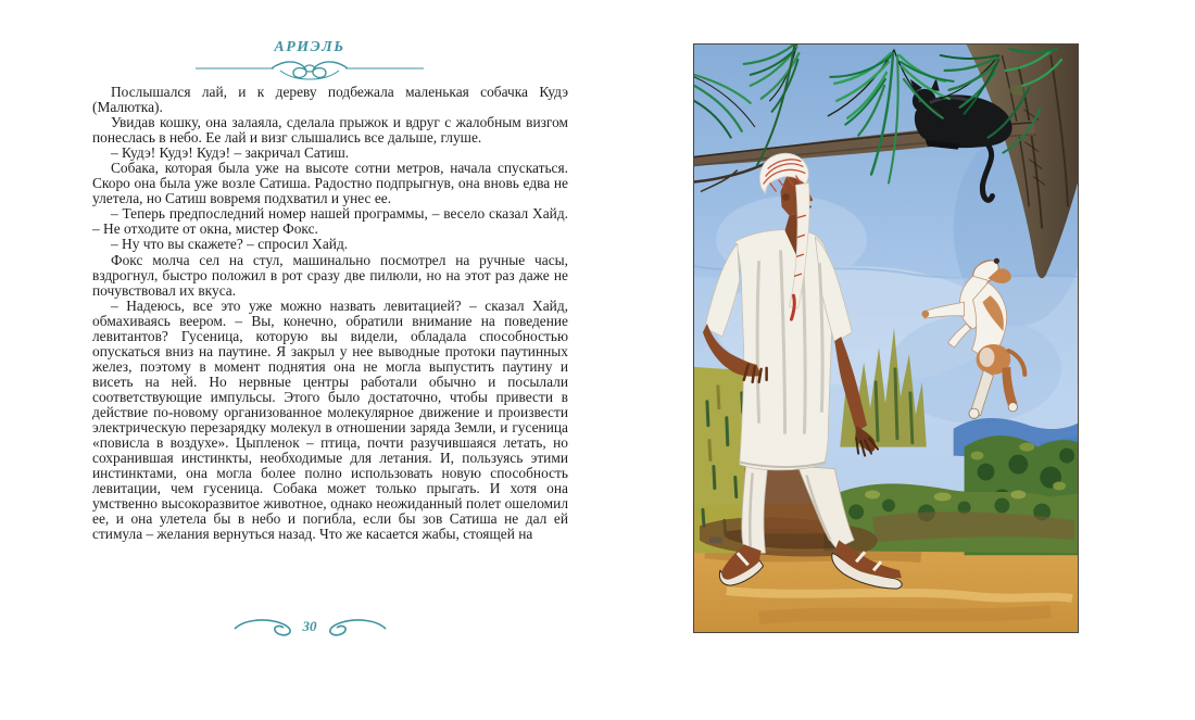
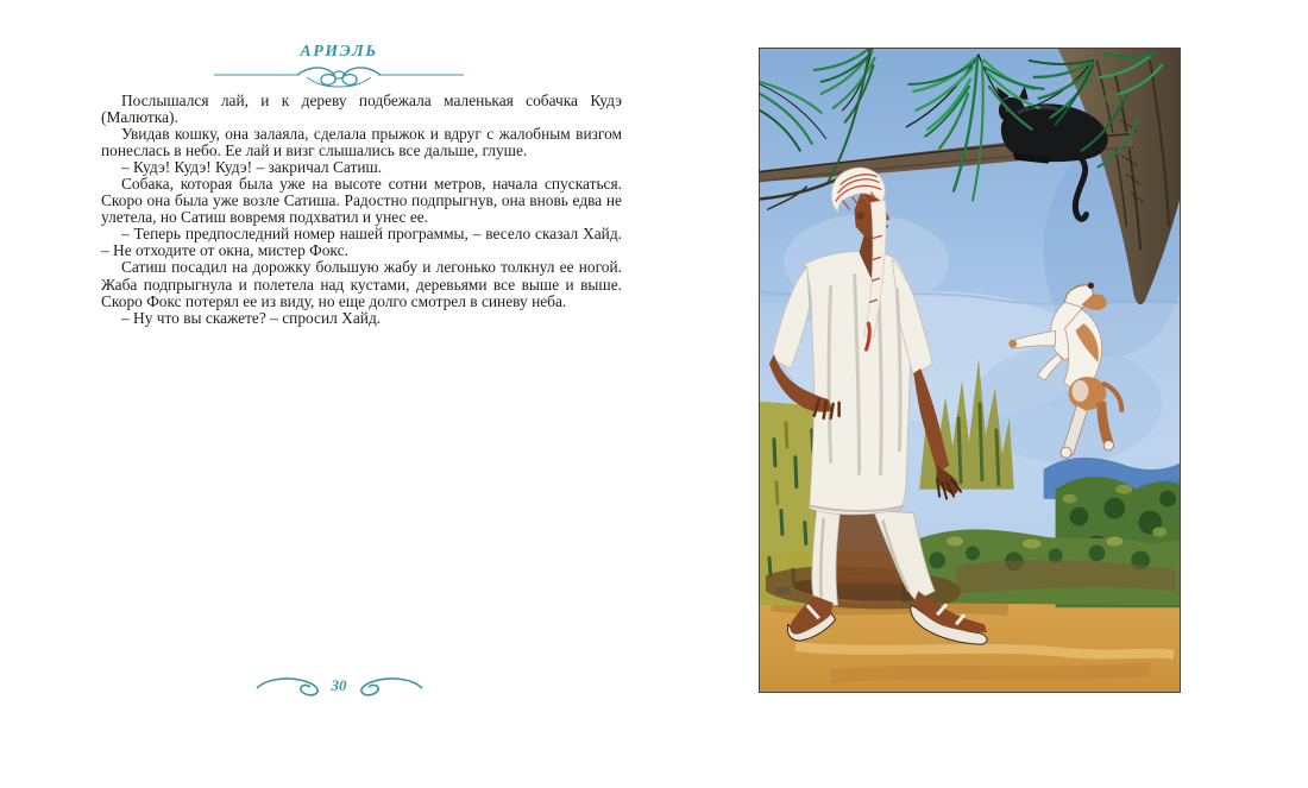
  АРИЭЛЬ
  Послышался лай, и к дереву подбежала маленькая собачка Кудэ (Малютка).
  Увидав кошку, она залаяла, сделала прыжок и вдруг с жалобным визгом понеслась в небо. Ее лай и визг слышались все дальше, глуше.
  – Кудэ! Кудэ! Кудэ! – закричал Сатиш.
  Собака, которая была уже на высоте сотни метров, начала спускаться. Скоро она была уже возле Сатиша. Радостно подпрыгнув, она вновь едва не улетела, но Сатиш вовремя подхватил и унес ее.
  – Теперь предпоследний номер нашей программы, – весело сказал Хайд. – Не отходите от окна, мистер Фокс.
+ Сатиш посадил на дорожку большую жабу и легонько толкнул ее ногой. Жаба подпрыгнула и полетела над кустами, деревьями все выше и выше. Скоро Фокс потерял ее из виду, но еще долго смотрел в синеву неба.
  – Ну что вы скажете? – спросил Хайд.
- Фокс молча сел на стул, машинально посмотрел на ручные часы, вздрогнул, быстро положил в рот сразу две пилюли, но на этот раз даже не почувствовал их вкуса.
- – Надеюсь, все это уже можно назвать левитацией? – сказал Хайд, обмахиваясь веером. – Вы, конечно, обратили внимание на поведение левитантов? Гусеница, которую вы видели, обладала способностью опускаться вниз на паутине. Я закрыл у нее выводные протоки паутинных желез, поэтому в момент поднятия она не могла выпустить паутину и висеть на ней. Но нервные центры работали обычно и посылали соответствующие импульсы. Этого было достаточно, чтобы привести в действие по-новому организованное молекулярное движение и произвести электрическую перезарядку молекул в отношении заряда Земли, и гусеница «повисла в воздухе». Цыпленок – птица, почти разучившаяся летать, но сохранившая инстинкты, необходимые для летания. И, пользуясь этими инстинктами, она могла более полно использовать новую способность левитации, чем гусеница. Собака может только прыгать. И хотя она умственно высокоразвитое животное, однако неожиданный полет ошеломил ее, и она улетела бы в небо и погибла, если бы зов Сатиша не дал ей стимула – желания вернуться назад. Что же касается жабы, стоящей на
  30
